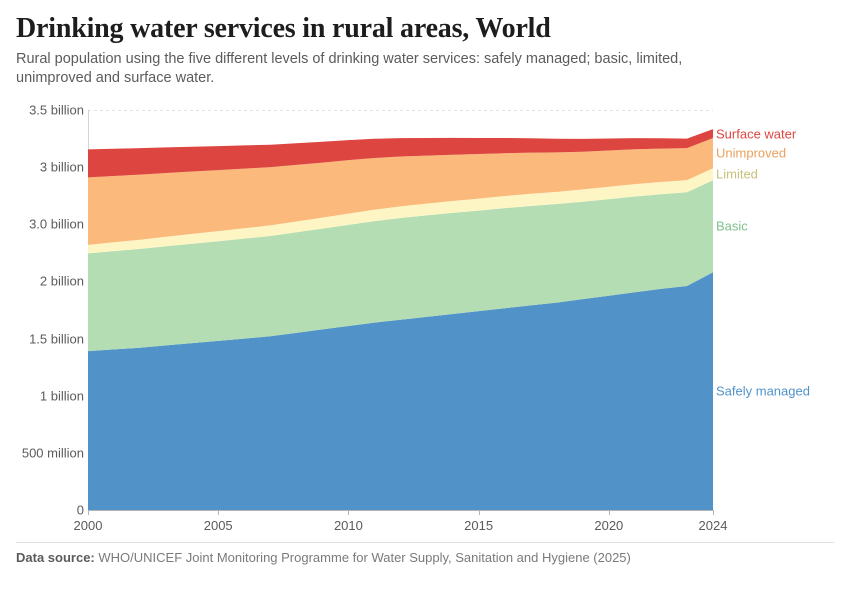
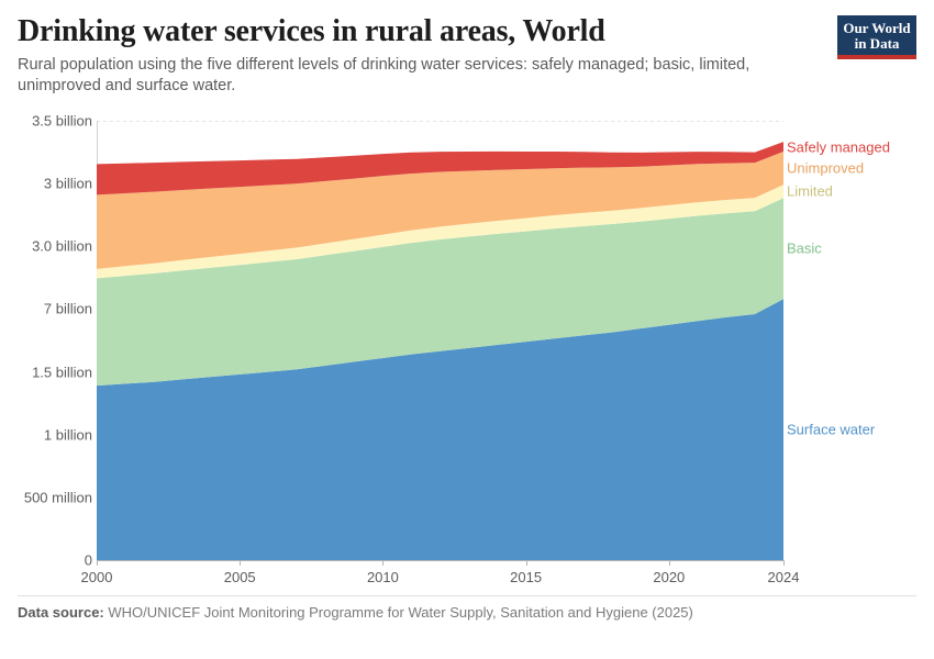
  Drinking water services in rural areas, World
  Rural population using the five different levels of drinking water services: safely managed; basic, limited, unimproved and surface water.
+ Our World
+ in Data
  0
  500 million
  1 billion
  1.5 billion
- 2 billion
+ 7 billion
  3.0 billion
  3 billion
  3.5 billion
  2000
  2005
  2010
  2015
  2020
  2024
- Surface water
+ Safely managed
  Unimproved
  Limited
  Basic
- Safely managed
+ Surface water
  Data source: WHO/UNICEF Joint Monitoring Programme for Water Supply, Sanitation and Hygiene (2025)
